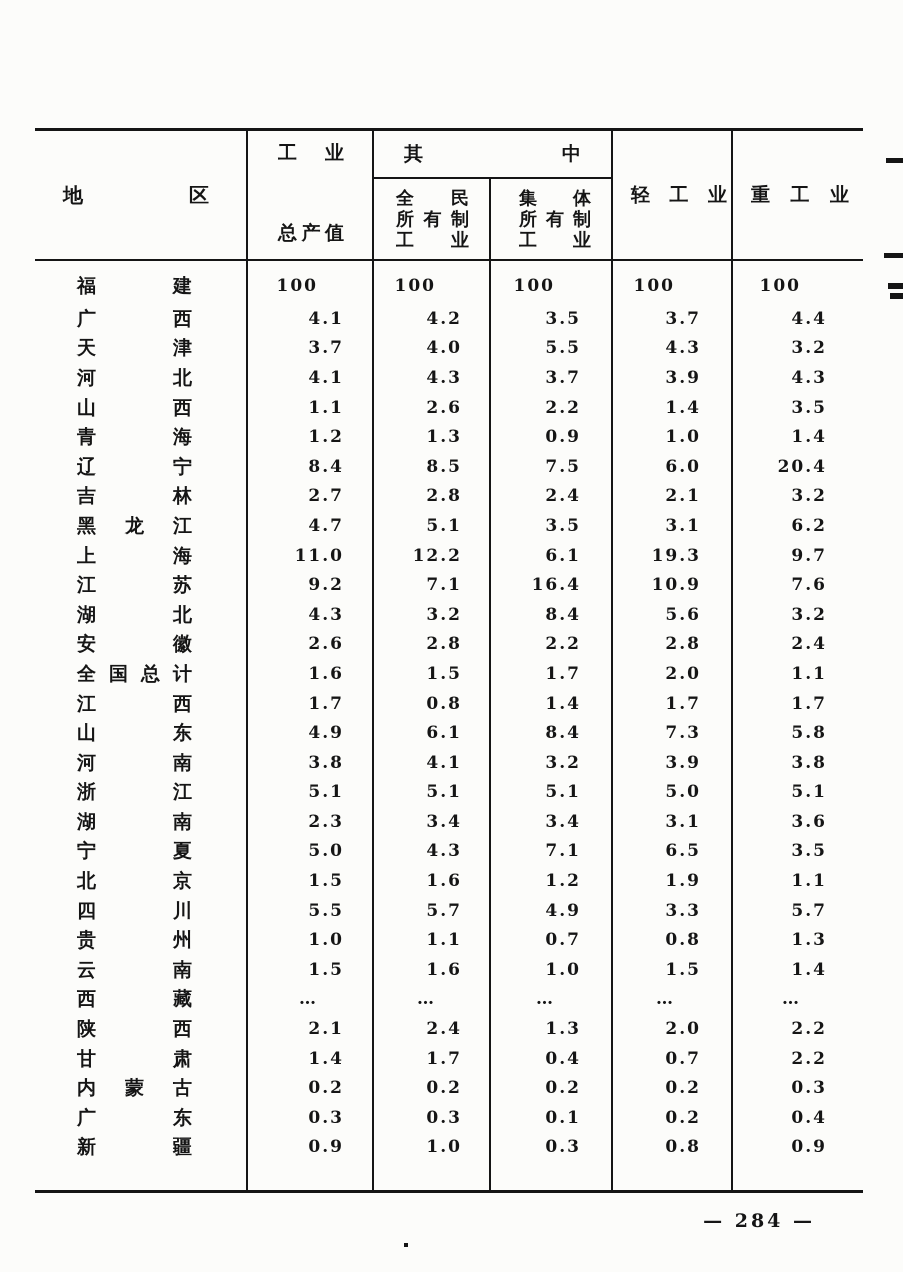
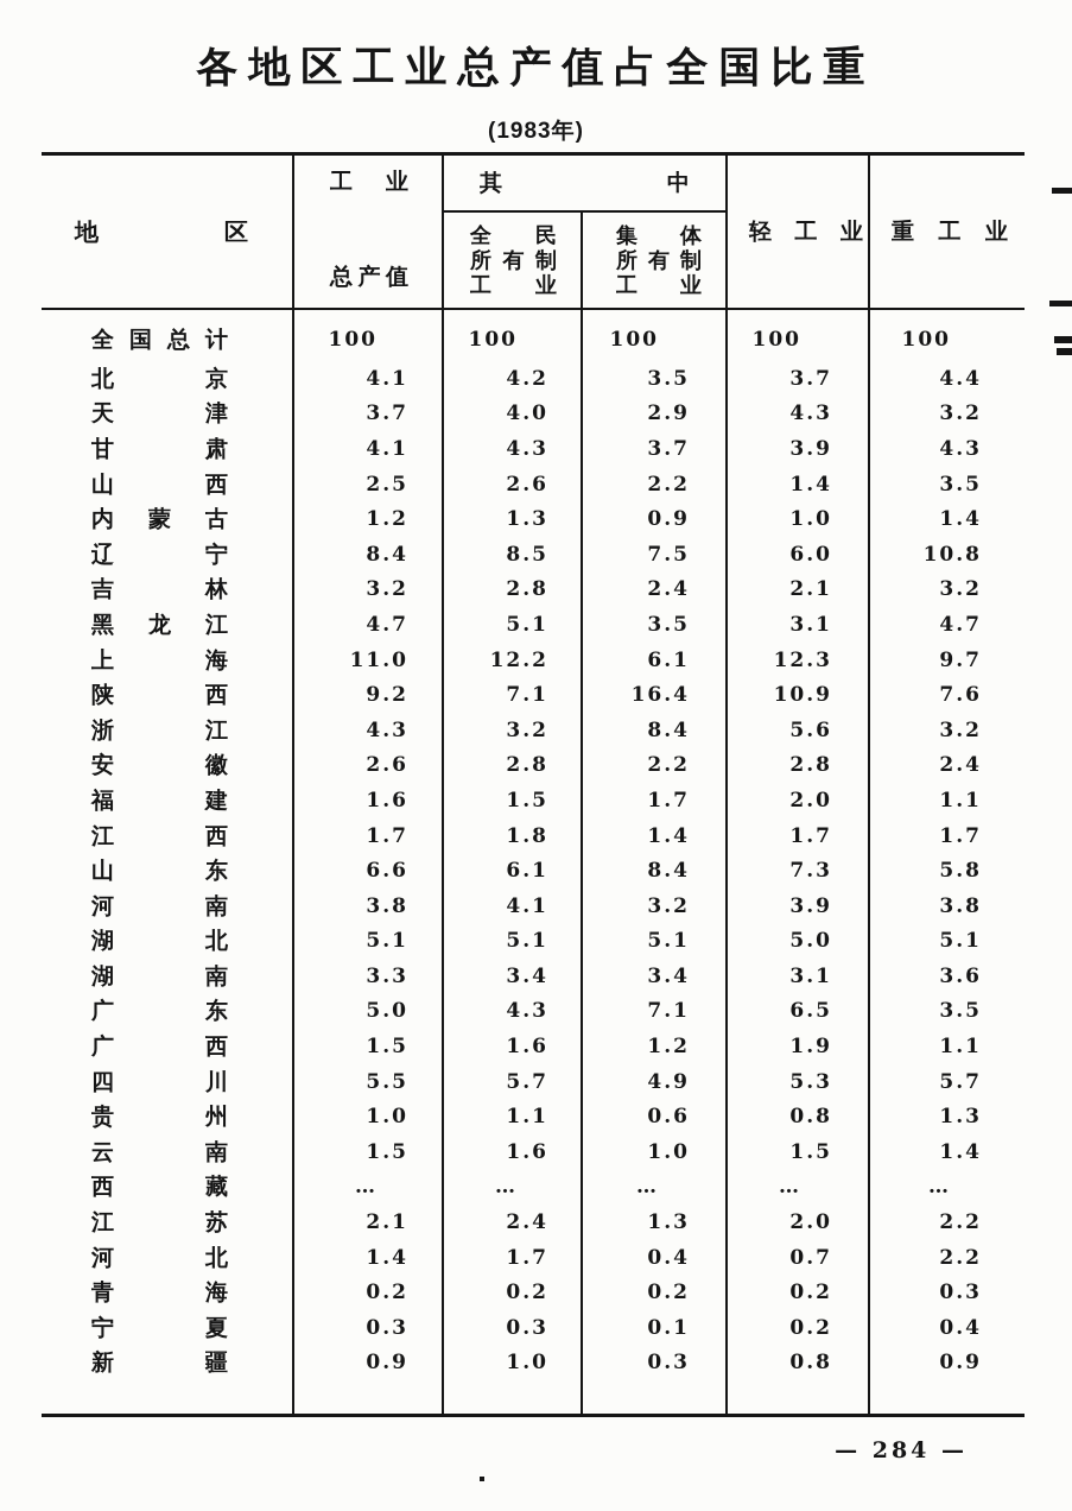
+ 各地区工业总产值占全国比重
+ (1983年)
  地区	工业 总产值	其中	轻工业	重工业
  全民 所有制 工业	集体 所有制 工业
- 福建	100	100	100	100	100
+ 全国总计	100	100	100	100	100
- 广西	4.1	4.2	3.5	3.7	4.4
+ 北京	4.1	4.2	3.5	3.7	4.4
- 天津	3.7	4.0	5.5	4.3	3.2
+ 天津	3.7	4.0	2.9	4.3	3.2
- 河北	4.1	4.3	3.7	3.9	4.3
+ 甘肃	4.1	4.3	3.7	3.9	4.3
- 山西	1.1	2.6	2.2	1.4	3.5
+ 山西	2.5	2.6	2.2	1.4	3.5
- 青海	1.2	1.3	0.9	1.0	1.4
+ 内蒙古	1.2	1.3	0.9	1.0	1.4
- 辽宁	8.4	8.5	7.5	6.0	20.4
+ 辽宁	8.4	8.5	7.5	6.0	10.8
- 吉林	2.7	2.8	2.4	2.1	3.2
+ 吉林	3.2	2.8	2.4	2.1	3.2
- 黑龙江	4.7	5.1	3.5	3.1	6.2
+ 黑龙江	4.7	5.1	3.5	3.1	4.7
- 上海	11.0	12.2	6.1	19.3	9.7
+ 上海	11.0	12.2	6.1	12.3	9.7
- 江苏	9.2	7.1	16.4	10.9	7.6
+ 陕西	9.2	7.1	16.4	10.9	7.6
- 湖北	4.3	3.2	8.4	5.6	3.2
+ 浙江	4.3	3.2	8.4	5.6	3.2
  安徽	2.6	2.8	2.2	2.8	2.4
- 全国总计	1.6	1.5	1.7	2.0	1.1
+ 福建	1.6	1.5	1.7	2.0	1.1
- 江西	1.7	0.8	1.4	1.7	1.7
+ 江西	1.7	1.8	1.4	1.7	1.7
- 山东	4.9	6.1	8.4	7.3	5.8
+ 山东	6.6	6.1	8.4	7.3	5.8
  河南	3.8	4.1	3.2	3.9	3.8
- 浙江	5.1	5.1	5.1	5.0	5.1
+ 湖北	5.1	5.1	5.1	5.0	5.1
- 湖南	2.3	3.4	3.4	3.1	3.6
+ 湖南	3.3	3.4	3.4	3.1	3.6
- 宁夏	5.0	4.3	7.1	6.5	3.5
+ 广东	5.0	4.3	7.1	6.5	3.5
- 北京	1.5	1.6	1.2	1.9	1.1
+ 广西	1.5	1.6	1.2	1.9	1.1
- 四川	5.5	5.7	4.9	3.3	5.7
+ 四川	5.5	5.7	4.9	5.3	5.7
- 贵州	1.0	1.1	0.7	0.8	1.3
+ 贵州	1.0	1.1	0.6	0.8	1.3
  云南	1.5	1.6	1.0	1.5	1.4
  西藏	…	…	…	…	…
- 陕西	2.1	2.4	1.3	2.0	2.2
+ 江苏	2.1	2.4	1.3	2.0	2.2
- 甘肃	1.4	1.7	0.4	0.7	2.2
+ 河北	1.4	1.7	0.4	0.7	2.2
- 内蒙古	0.2	0.2	0.2	0.2	0.3
+ 青海	0.2	0.2	0.2	0.2	0.3
- 广东	0.3	0.3	0.1	0.2	0.4
+ 宁夏	0.3	0.3	0.1	0.2	0.4
  新疆	0.9	1.0	0.3	0.8	0.9
  — 284 —
